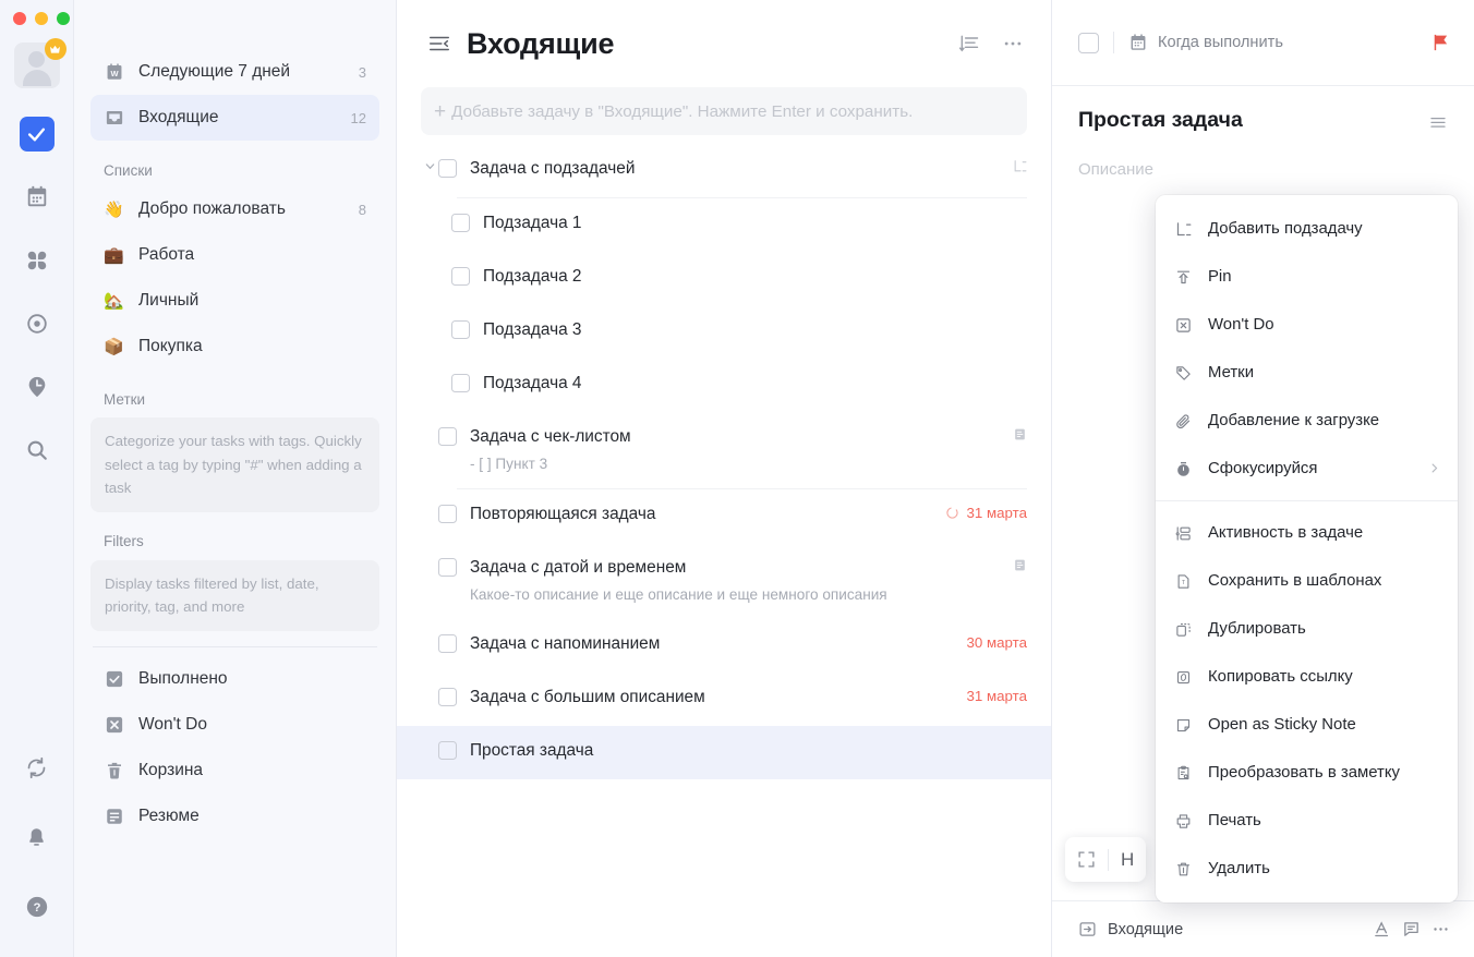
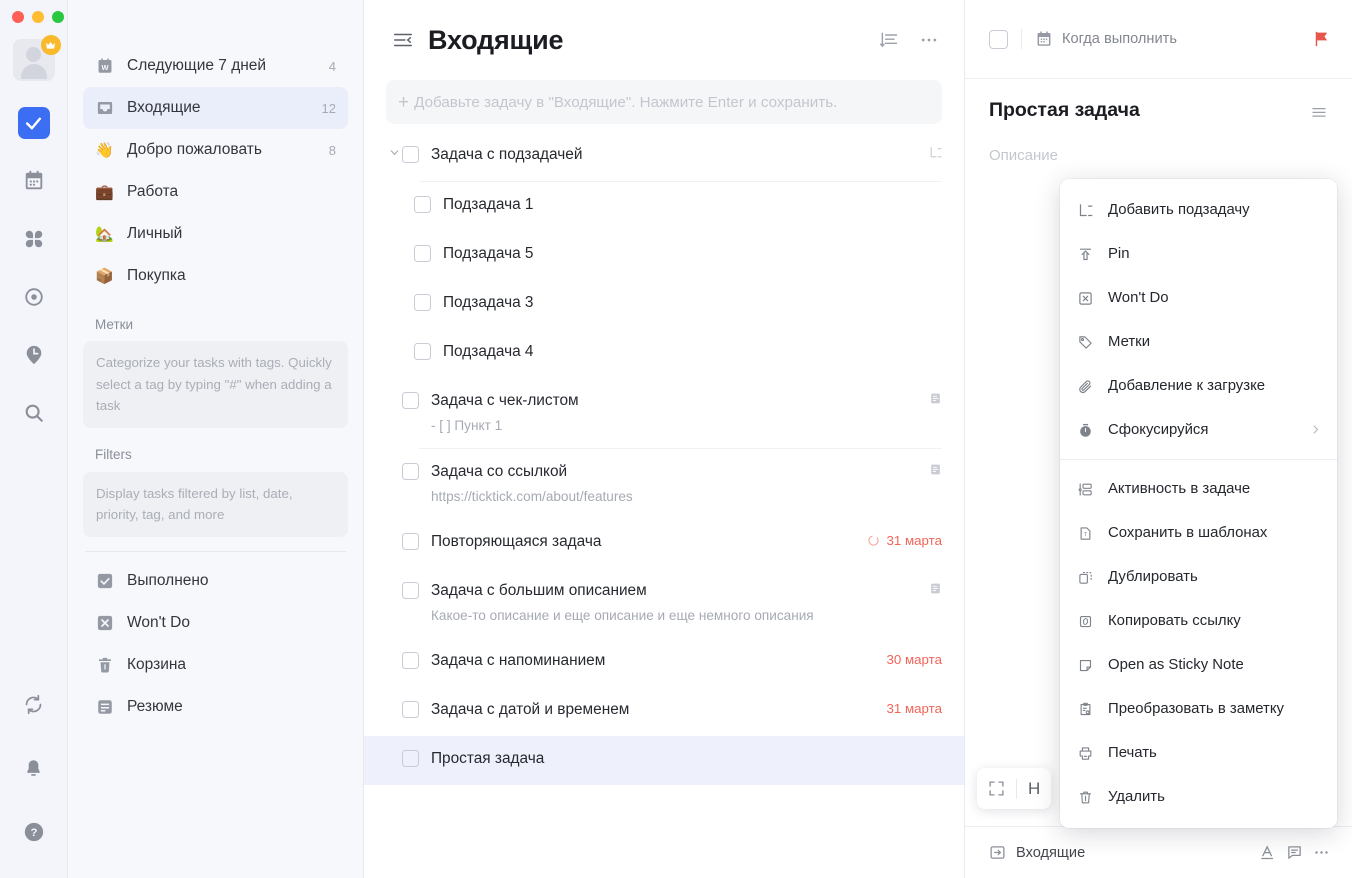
  ?
  W
  Следующие 7 дней
- 3
+ 4
  Входящие
  12
- Списки
  👋
  Добро пожаловать
  8
  💼
  Работа
  🏡
  Личный
  📦
  Покупка
  Метки
  Categorize your tasks with tags. Quickly select a tag by typing "#" when adding a task
  Filters
  Display tasks filtered by list, date, priority, tag, and more
  Выполнено
  Won't Do
  Корзина
  Резюме
  Входящие
  +
  Добавьте задачу в "Входящие". Нажмите Enter и сохранить.
  Задача с подзадачей
  Подзадача 1
- Подзадача 2
+ Подзадача 5
  Подзадача 3
  Подзадача 4
  Задача с чек-листом
- - [ ] Пункт 3
+ - [ ] Пункт 1
+ Задача со ссылкой
+ https://ticktick.com/about/features
  Повторяющаяся задача
  31 марта
- Задача с датой и временем
+ Задача с большим описанием
  Какое-то описание и еще описание и еще немного описания
  Задача с напоминанием
  30 марта
- Задача с большим описанием
+ Задача с датой и временем
  31 марта
  Простая задача
  Когда выполнить
  Простая задача
  Описание
  Входящие
  H
  Добавить подзадачу
  Pin
  Won't Do
  Метки
  Добавление к загрузке
  Сфокусируйся
  Активность в задаче
  Сохранить в шаблонах
  Дублировать
  Копировать ссылку
  Open as Sticky Note
  Преобразовать в заметку
  Печать
  Удалить
